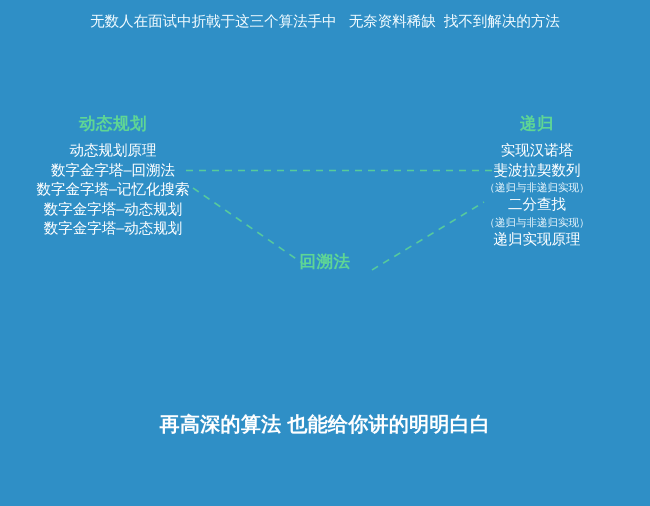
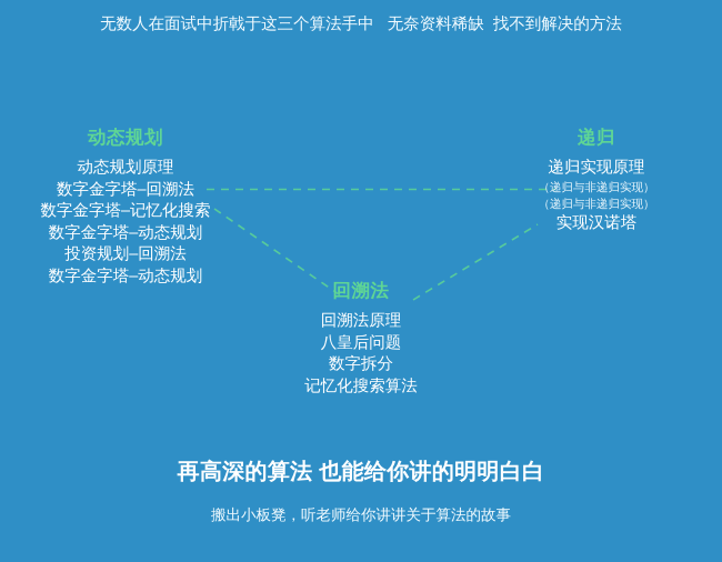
  无数人在面试中折戟于这三个算法手中 无奈资料稀缺 找不到解决的方法
  动态规划
  动态规划原理
  数字金字塔–回溯法
  数字金字塔–记忆化搜索
  数字金字塔–动态规划
+ 投资规划–回溯法
  数字金字塔–动态规划
  递归
- 实现汉诺塔
+ 递归实现原理
- 斐波拉契数列
  （递归与非递归实现）
- 二分查找
  （递归与非递归实现）
- 递归实现原理
+ 实现汉诺塔
  回溯法
+ 回溯法原理
+ 八皇后问题
+ 数字拆分
+ 记忆化搜索算法
  再高深的算法 也能给你讲的明明白白
+ 搬出小板凳，听老师给你讲讲关于算法的故事
